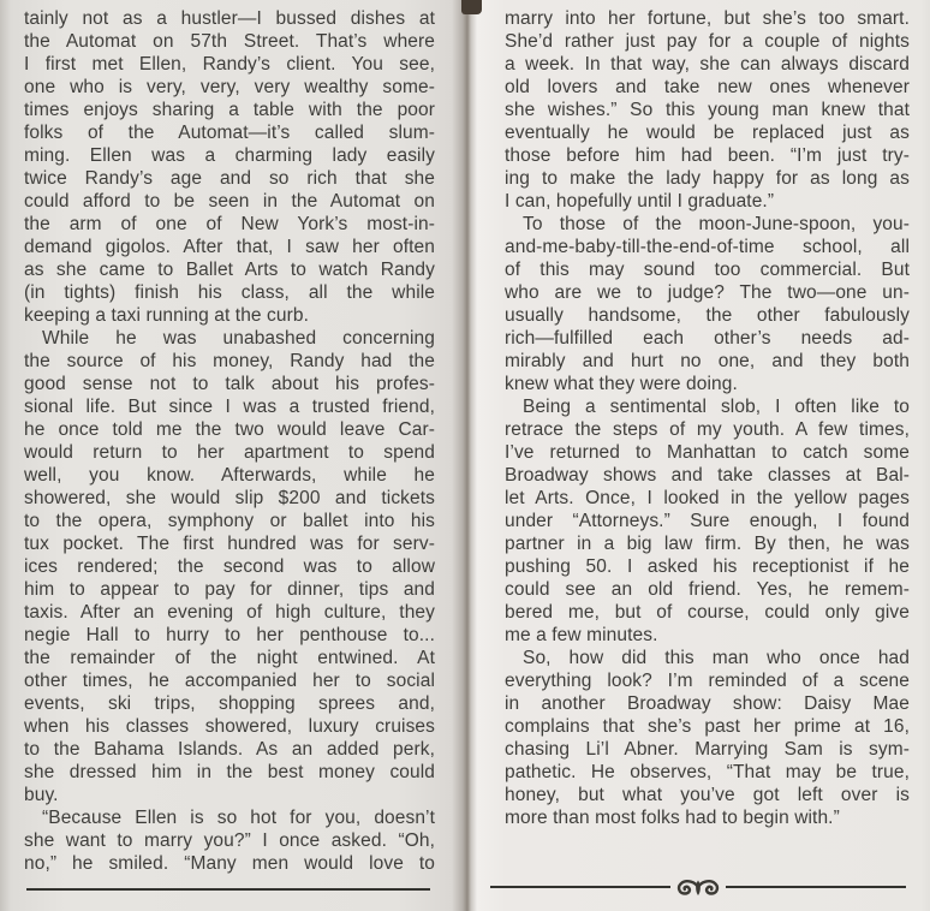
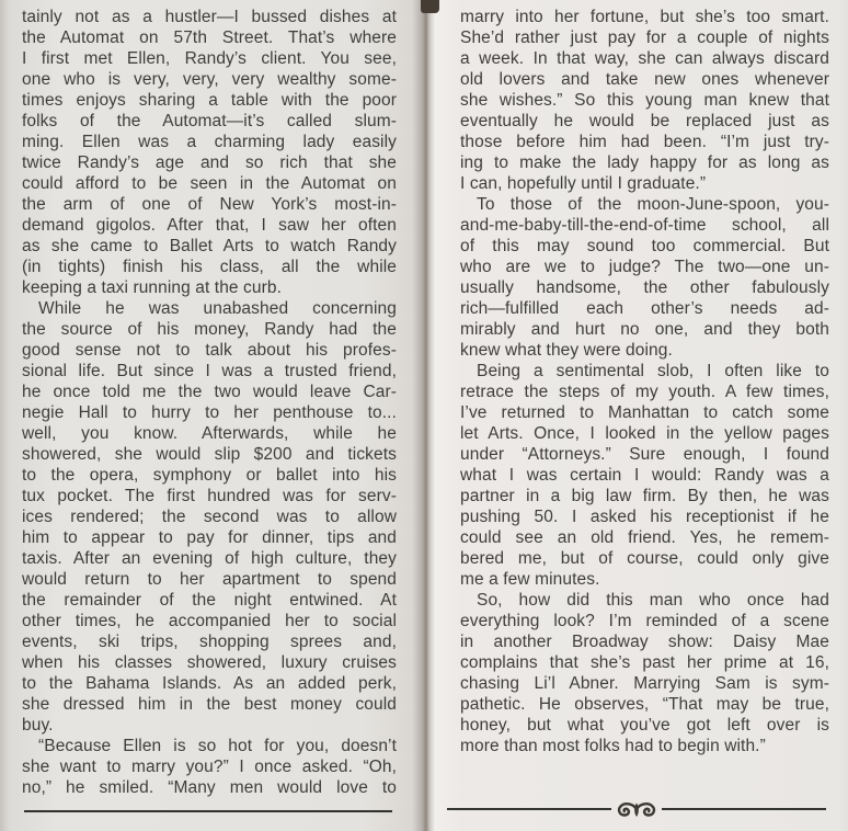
  tainly not as a hustler—I bussed dishes at
  the Automat on 57th Street. That’s where
  I first met Ellen, Randy’s client. You see,
  one who is very, very, very wealthy some-
  times enjoys sharing a table with the poor
  folks of the Automat—it’s called slum-
  ming. Ellen was a charming lady easily
  twice Randy’s age and so rich that she
  could afford to be seen in the Automat on
  the arm of one of New York’s most-in-
  demand gigolos. After that, I saw her often
  as she came to Ballet Arts to watch Randy
  (in tights) finish his class, all the while
  keeping a taxi running at the curb.
  While he was unabashed concerning
  the source of his money, Randy had the
  good sense not to talk about his profes-
  sional life. But since I was a trusted friend,
  he once told me the two would leave Car-
- would return to her apartment to spend
+ negie Hall to hurry to her penthouse to...
  well, you know. Afterwards, while he
  showered, she would slip $200 and tickets
  to the opera, symphony or ballet into his
  tux pocket. The first hundred was for serv-
  ices rendered; the second was to allow
  him to appear to pay for dinner, tips and
  taxis. After an evening of high culture, they
- negie Hall to hurry to her penthouse to...
+ would return to her apartment to spend
  the remainder of the night entwined. At
  other times, he accompanied her to social
  events, ski trips, shopping sprees and,
  when his classes showered, luxury cruises
  to the Bahama Islands. As an added perk,
  she dressed him in the best money could
  buy.
  “Because Ellen is so hot for you, doesn’t
  she want to marry you?” I once asked. “Oh,
  no,” he smiled. “Many men would love to
  marry into her fortune, but she’s too smart.
  She’d rather just pay for a couple of nights
  a week. In that way, she can always discard
  old lovers and take new ones whenever
  she wishes.” So this young man knew that
  eventually he would be replaced just as
  those before him had been. “I’m just try-
  ing to make the lady happy for as long as
  I can, hopefully until I graduate.”
  To those of the moon-June-spoon, you-
  and-me-baby-till-the-end-of-time school, all
  of this may sound too commercial. But
  who are we to judge? The two—one un-
  usually handsome, the other fabulously
  rich—fulfilled each other’s needs ad-
  mirably and hurt no one, and they both
  knew what they were doing.
  Being a sentimental slob, I often like to
  retrace the steps of my youth. A few times,
  I’ve returned to Manhattan to catch some
- Broadway shows and take classes at Bal-
  let Arts. Once, I looked in the yellow pages
  under “Attorneys.” Sure enough, I found
+ what I was certain I would: Randy was a
  partner in a big law firm. By then, he was
  pushing 50. I asked his receptionist if he
  could see an old friend. Yes, he remem-
  bered me, but of course, could only give
  me a few minutes.
  So, how did this man who once had
  everything look? I’m reminded of a scene
  in another Broadway show: Daisy Mae
  complains that she’s past her prime at 16,
  chasing Li’l Abner. Marrying Sam is sym-
  pathetic. He observes, “That may be true,
  honey, but what you’ve got left over is
  more than most folks had to begin with.”
